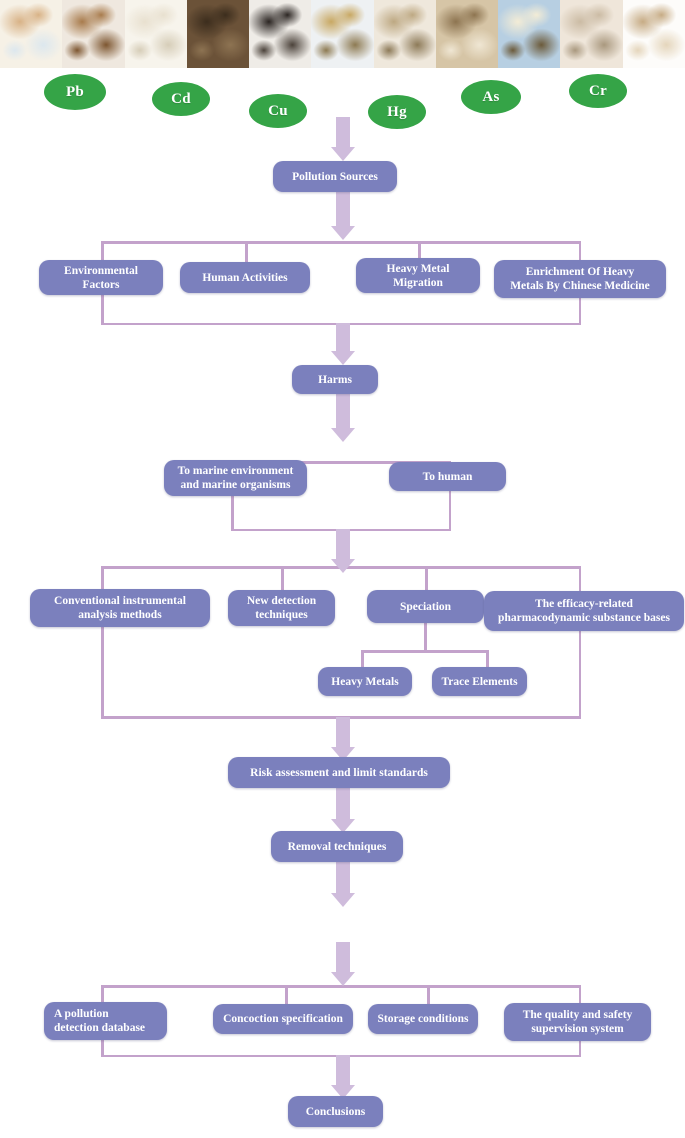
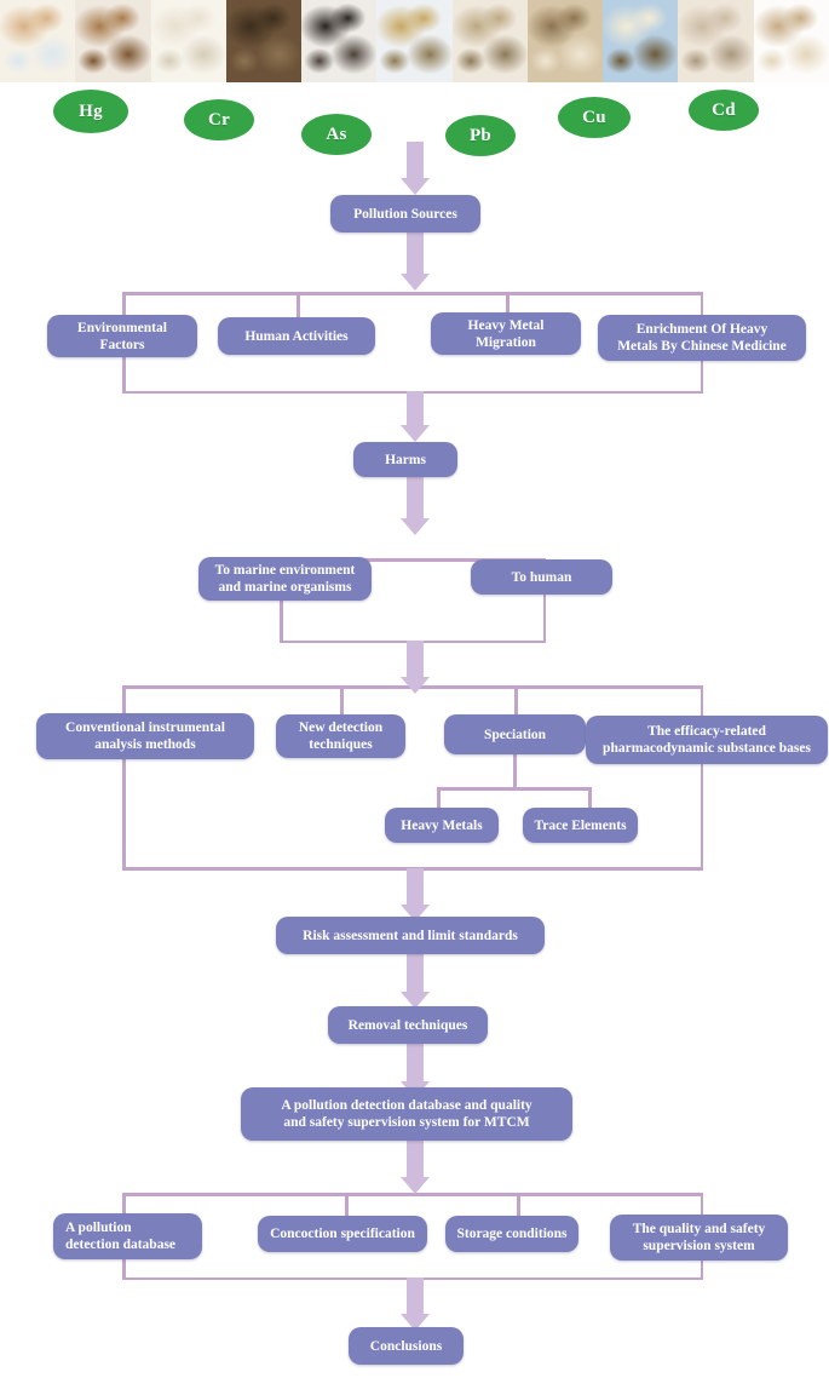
- Pb
+ Hg
- Cd
+ Cr
- Cu
+ As
- Hg
+ Pb
- As
+ Cu
- Cr
+ Cd
  Pollution Sources
  Environmental
  Factors
  Human Activities
  Heavy Metal
  Migration
  Enrichment Of Heavy
  Metals By Chinese Medicine
  Harms
  To marine environment
  and marine organisms
  To human
  Conventional instrumental
  analysis methods
  New detection
  techniques
  Speciation
  The efficacy-related
  pharmacodynamic substance bases
  Heavy Metals
  Trace Elements
  Risk assessment and limit standards
  Removal techniques
+ A pollution detection database and quality
+ and safety supervision system for MTCM
  A pollution
  detection database
  Concoction specification
  Storage conditions
  The quality and safety
  supervision system
  Conclusions
